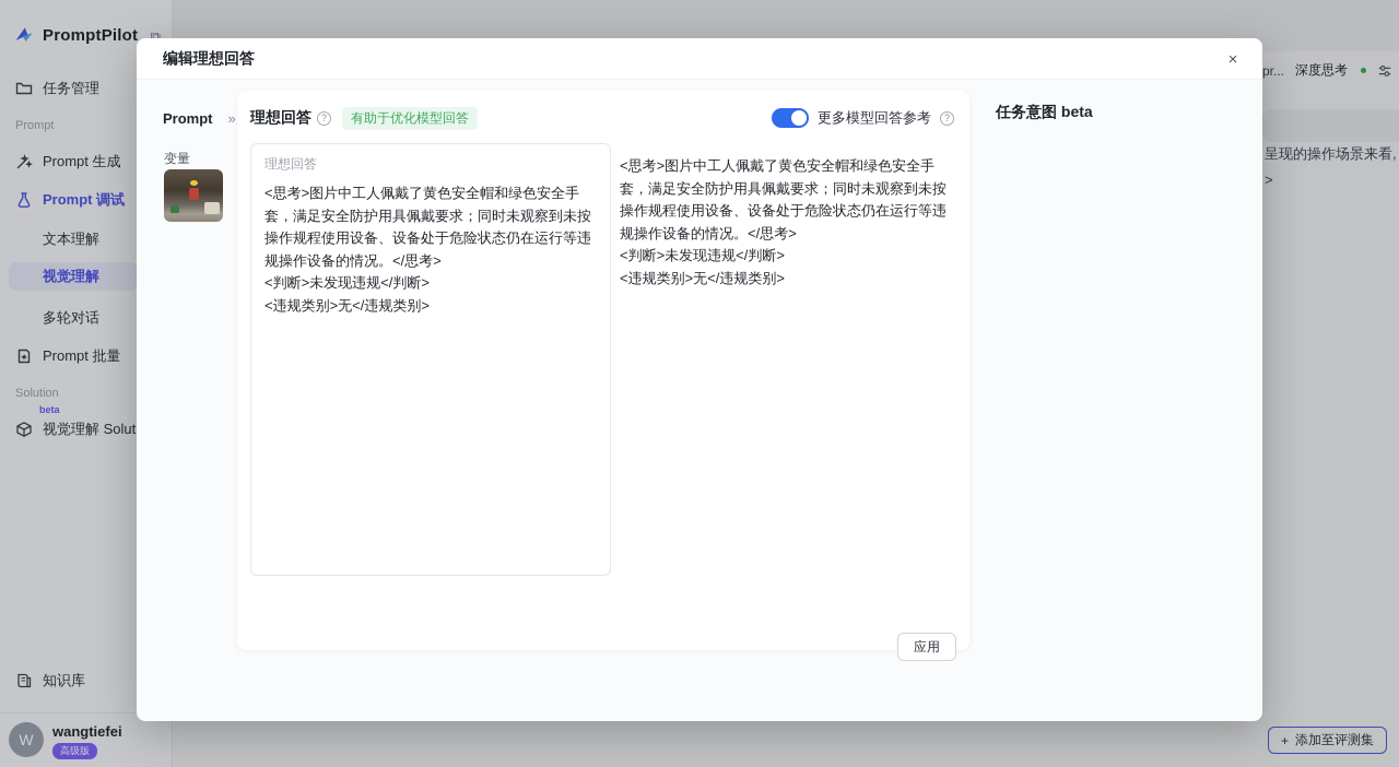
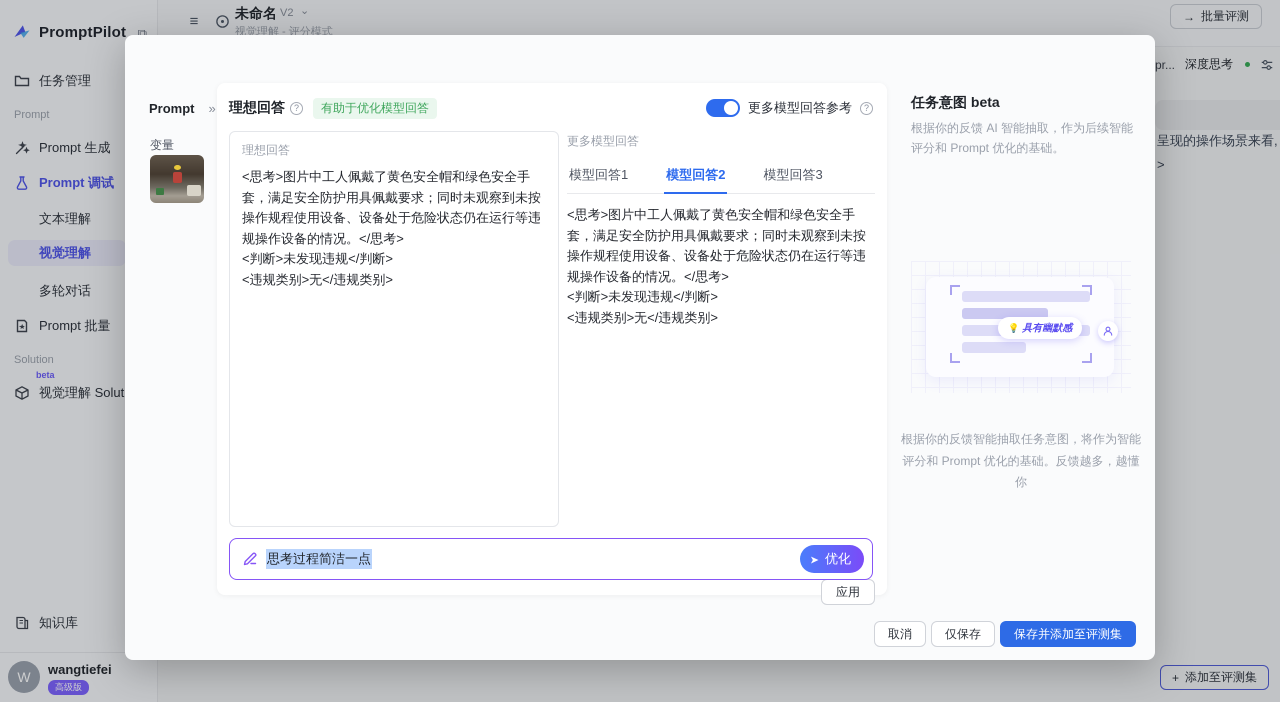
  PromptPilot
  ⧉
  任务管理
  Prompt
  Prompt 生成
  Prompt 调试
  文本理解
  视觉理解
  多轮对话
  Prompt 批量
  Solution
  beta
  视觉理解 Solut
  知识库
  W
  wangtiefei
  高级版
+ ≡
+ 未命名
+ V2
+ ⌄
+ 视觉理解 - 评分模式
+ →
+ 批量评测
  深度思考
  呈现的操作场景来看,
  >
  +
  添加至评测集
- 编辑理想回答
- ×
  Prompt
  »
  变量
  理想回答
  ?
  有助于优化模型回答
  更多模型回答参考
  ?
  理想回答
  <思考>图片中工人佩戴了黄色安全帽和绿色安全手套，满足安全防护用具佩戴要求；同时未观察到未按操作规程使用设备、设备处于危险状态仍在运行等违规操作设备的情况。</思考>
  <判断>未发现违规</判断>
  <违规类别>无</违规类别>
+ 更多模型回答
+ 模型回答1
+ 模型回答2
+ 模型回答3
  <思考>图片中工人佩戴了黄色安全帽和绿色安全手套，满足安全防护用具佩戴要求；同时未观察到未按操作规程使用设备、设备处于危险状态仍在运行等违规操作设备的情况。</思考>
  <判断>未发现违规</判断>
  <违规类别>无</违规类别>
  应用
+ 思考过程简洁一点
+ ➤
+ 优化
  任务意图 beta
+ 根据你的反馈 AI 智能抽取，作为后续智能评分和 Prompt 优化的基础。
+ 💡
+ 具有幽默感
+ 根据你的反馈智能抽取任务意图，将作为智能评分和 Prompt 优化的基础。反馈越多，越懂你
+ 取消
+ 仅保存
+ 保存并添加至评测集
